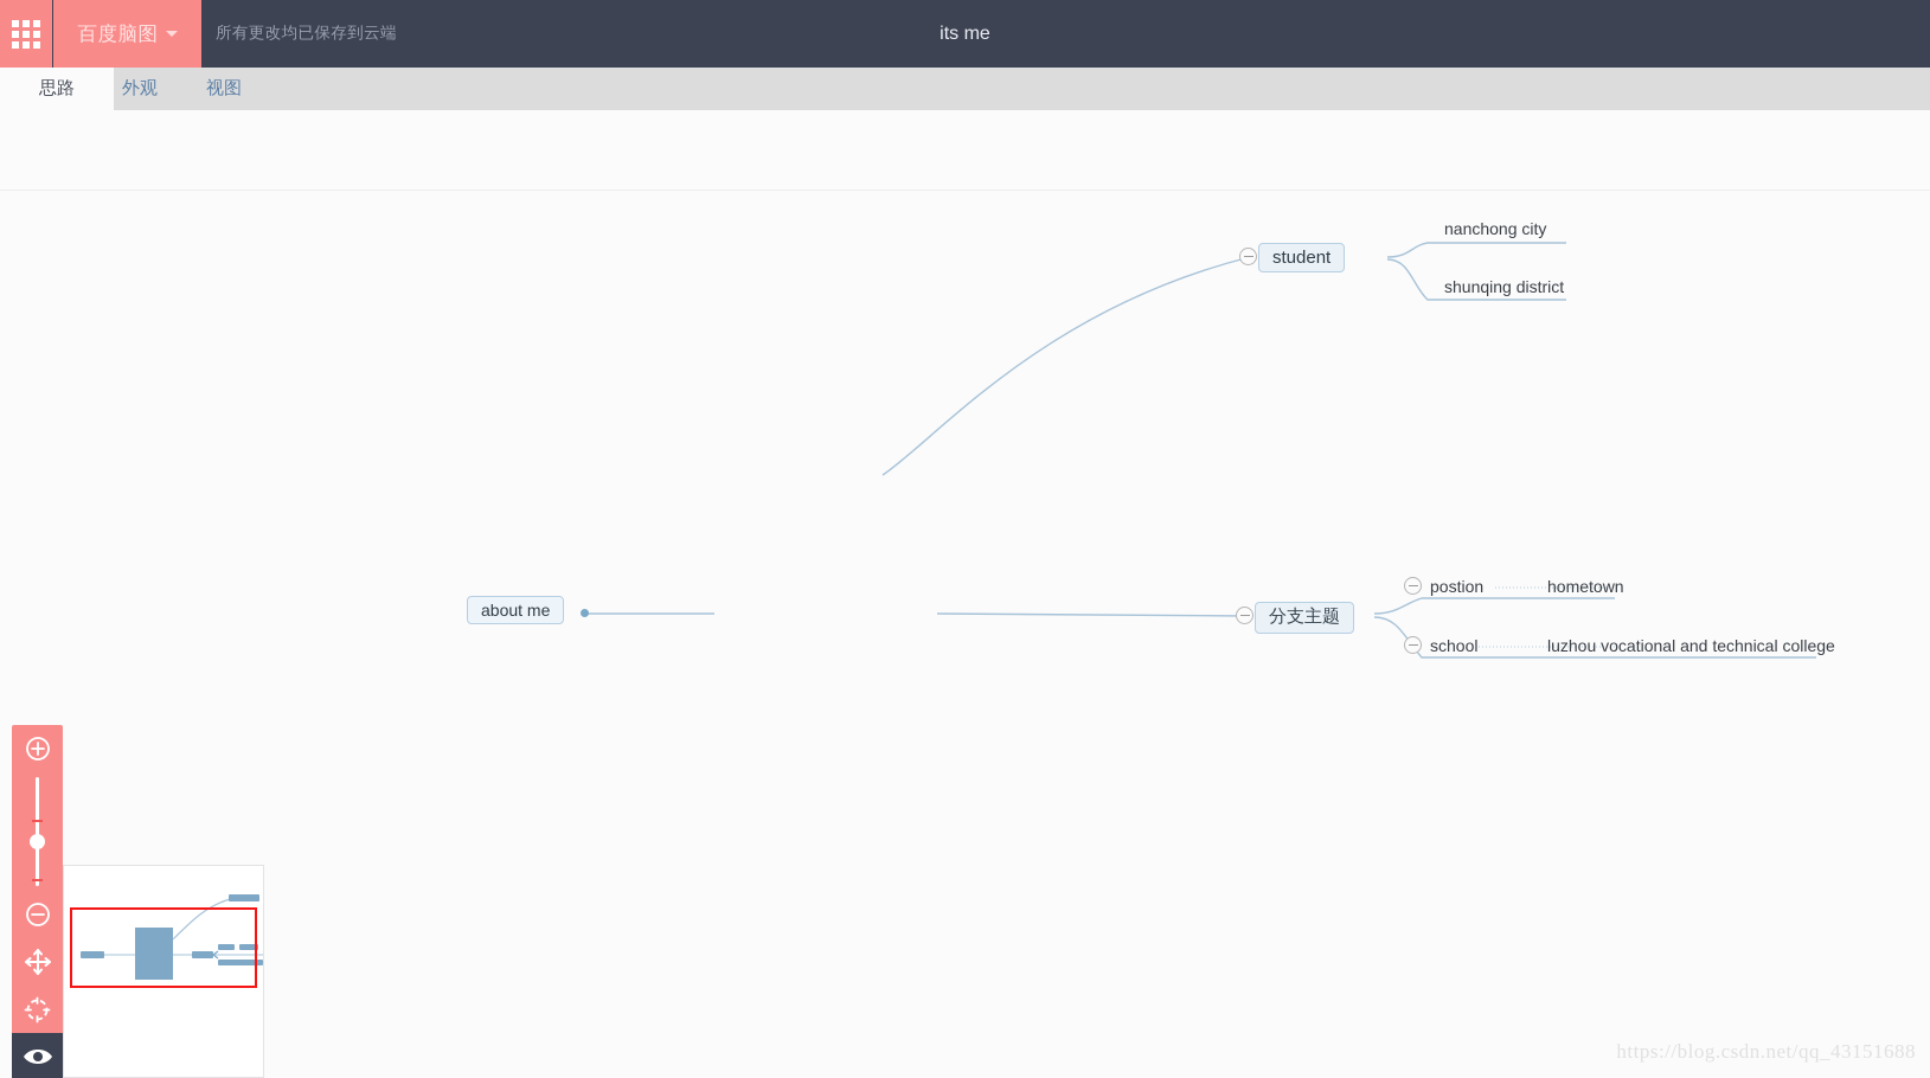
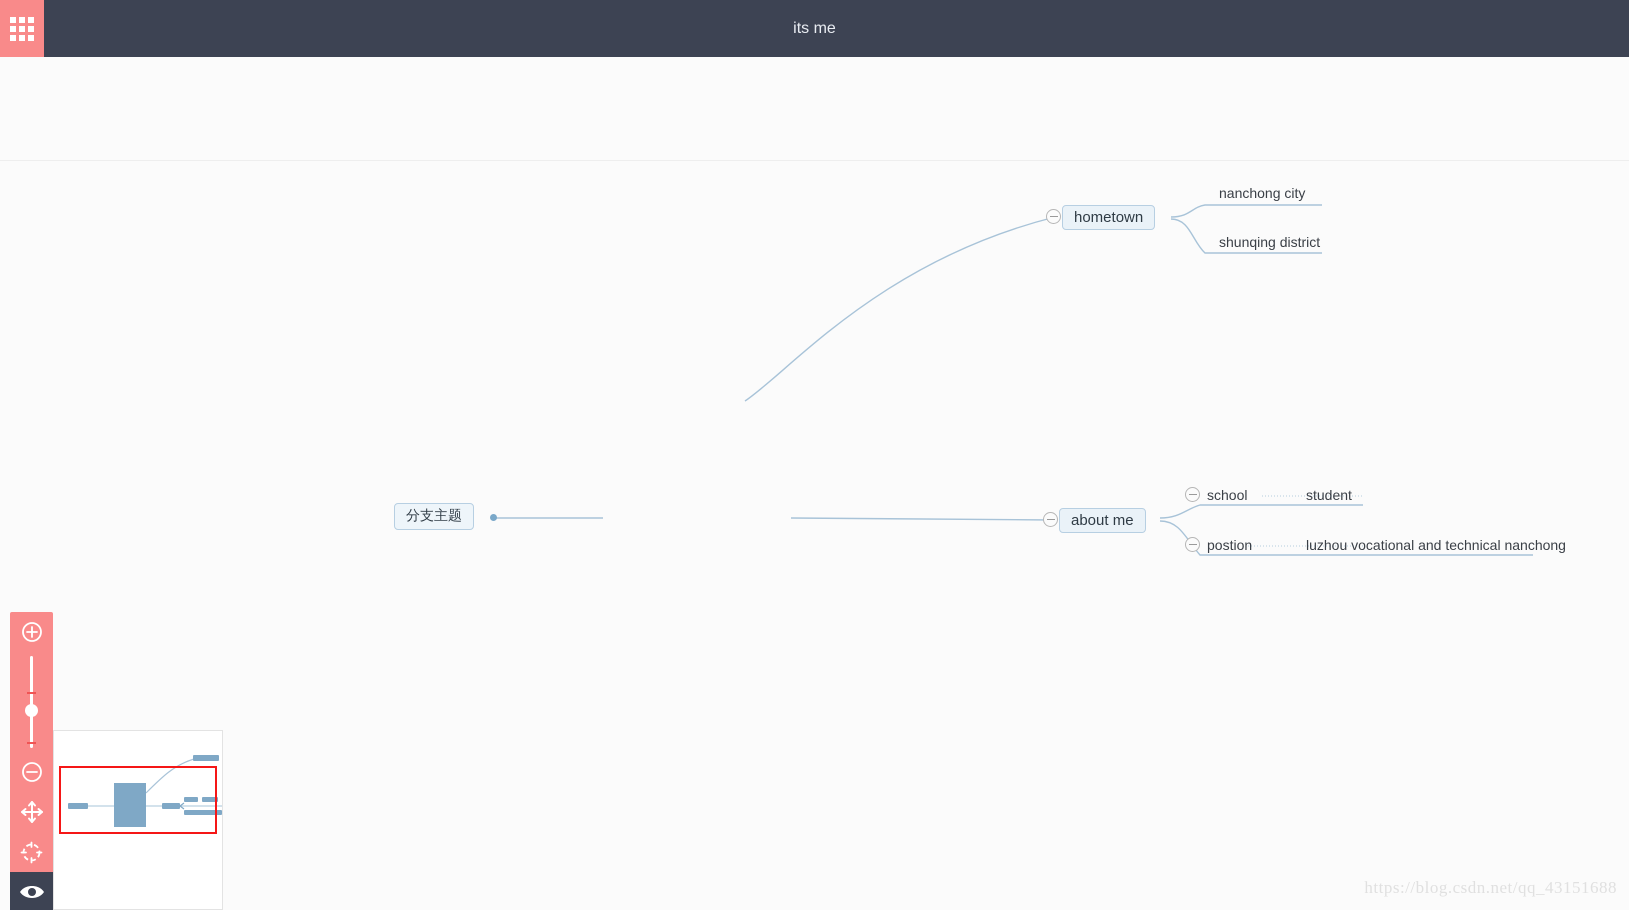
- 百度脑图
- 所有更改均已保存到云端
  its me
- 思路
- 外观
- 视图
- about me
+ 分支主题
- student
+ hometown
  nanchong city
  shunqing district
- 分支主题
+ about me
- postion
+ school
- hometown
+ student
- school
+ postion
- luzhou vocational and technical college
+ luzhou vocational and technical nanchong
  https://blog.csdn.net/qq_43151688
